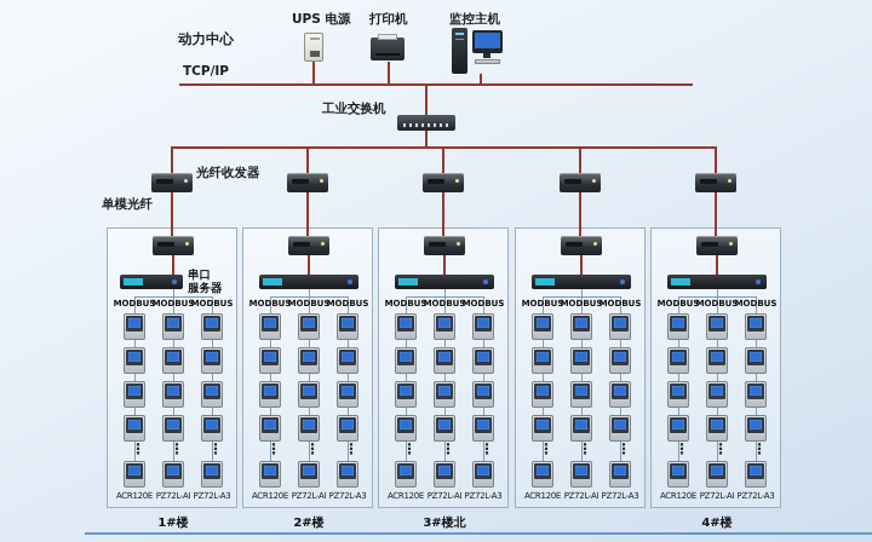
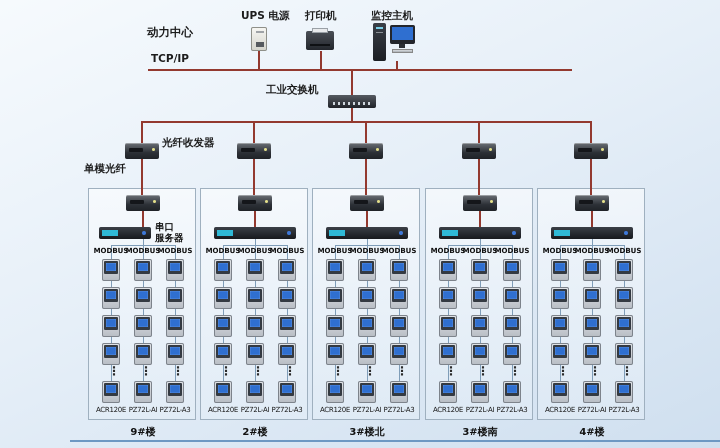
  动力中心
  UPS 电源
  打印机
  监控主机
  TCP/IP
  工业交换机
  光纤收发器
  单模光纤
  串口
  服务器
  MODBUS
  ⋮
  ACR120E
  MODBUS
  ⋮
  PZ72L-AI
  MODBUS
  ⋮
  PZ72L-A3
- 1#楼
+ 9#楼
  MODBUS
  ⋮
  ACR120E
  MODBUS
  ⋮
  PZ72L-AI
  MODBUS
  ⋮
  PZ72L-A3
  2#楼
  MODBUS
  ⋮
  ACR120E
  MODBUS
  ⋮
  PZ72L-AI
  MODBUS
  ⋮
  PZ72L-A3
  3#楼北
  MODBUS
  ⋮
  ACR120E
  MODBUS
  ⋮
  PZ72L-AI
  MODBUS
  ⋮
  PZ72L-A3
+ 3#楼南
  MODBUS
  ⋮
  ACR120E
  MODBUS
  ⋮
  PZ72L-AI
  MODBUS
  ⋮
  PZ72L-A3
  4#楼
